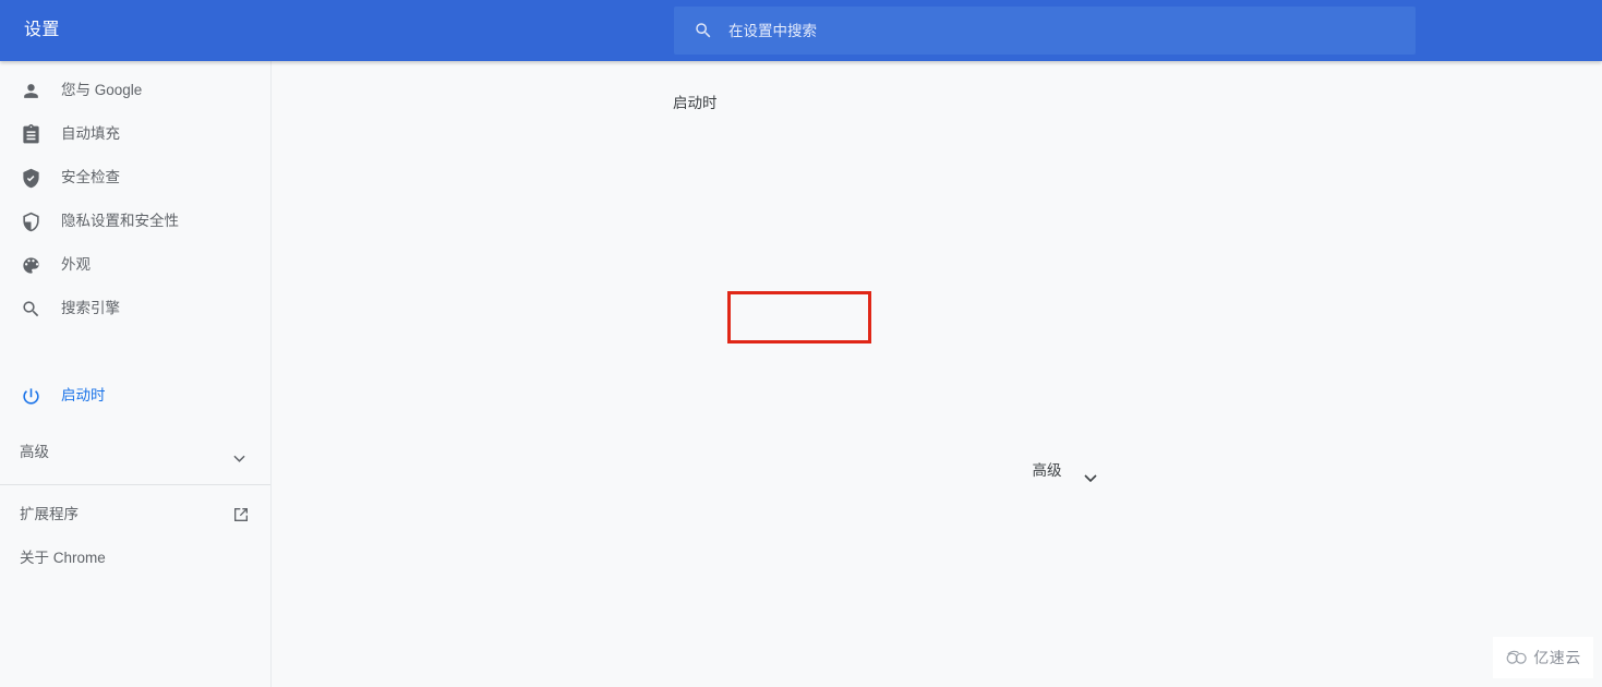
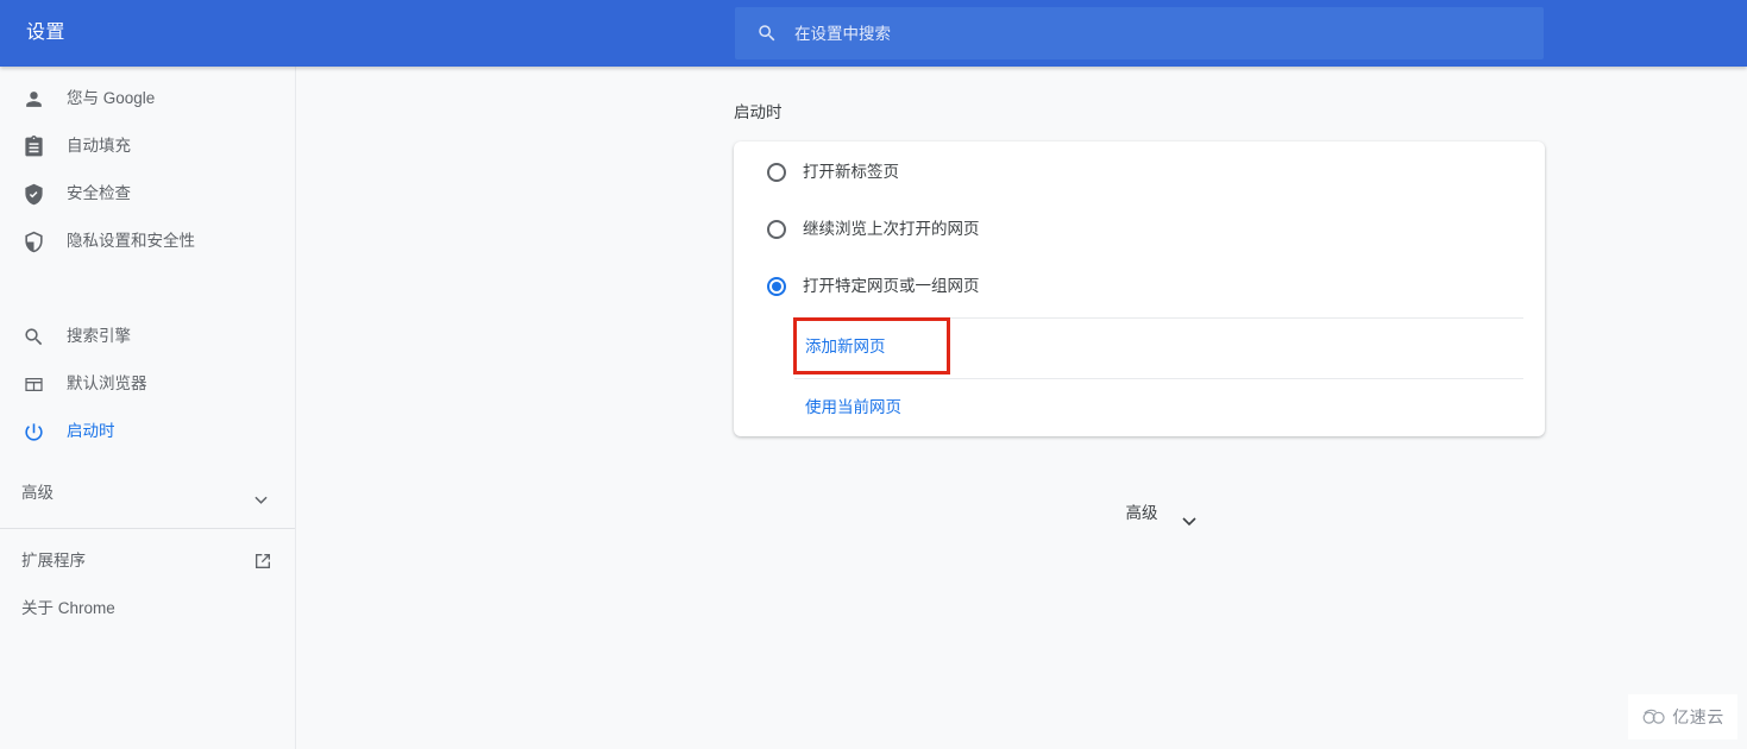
  设置
  在设置中搜索
  您与 Google
  自动填充
  安全检查
  隐私设置和安全性
- 外观
  搜索引擎
+ 默认浏览器
  启动时
  高级
  扩展程序
  关于 Chrome
  启动时
+ 打开新标签页
+ 继续浏览上次打开的网页
+ 打开特定网页或一组网页
+ 添加新网页
+ 使用当前网页
  高级
  亿速云
